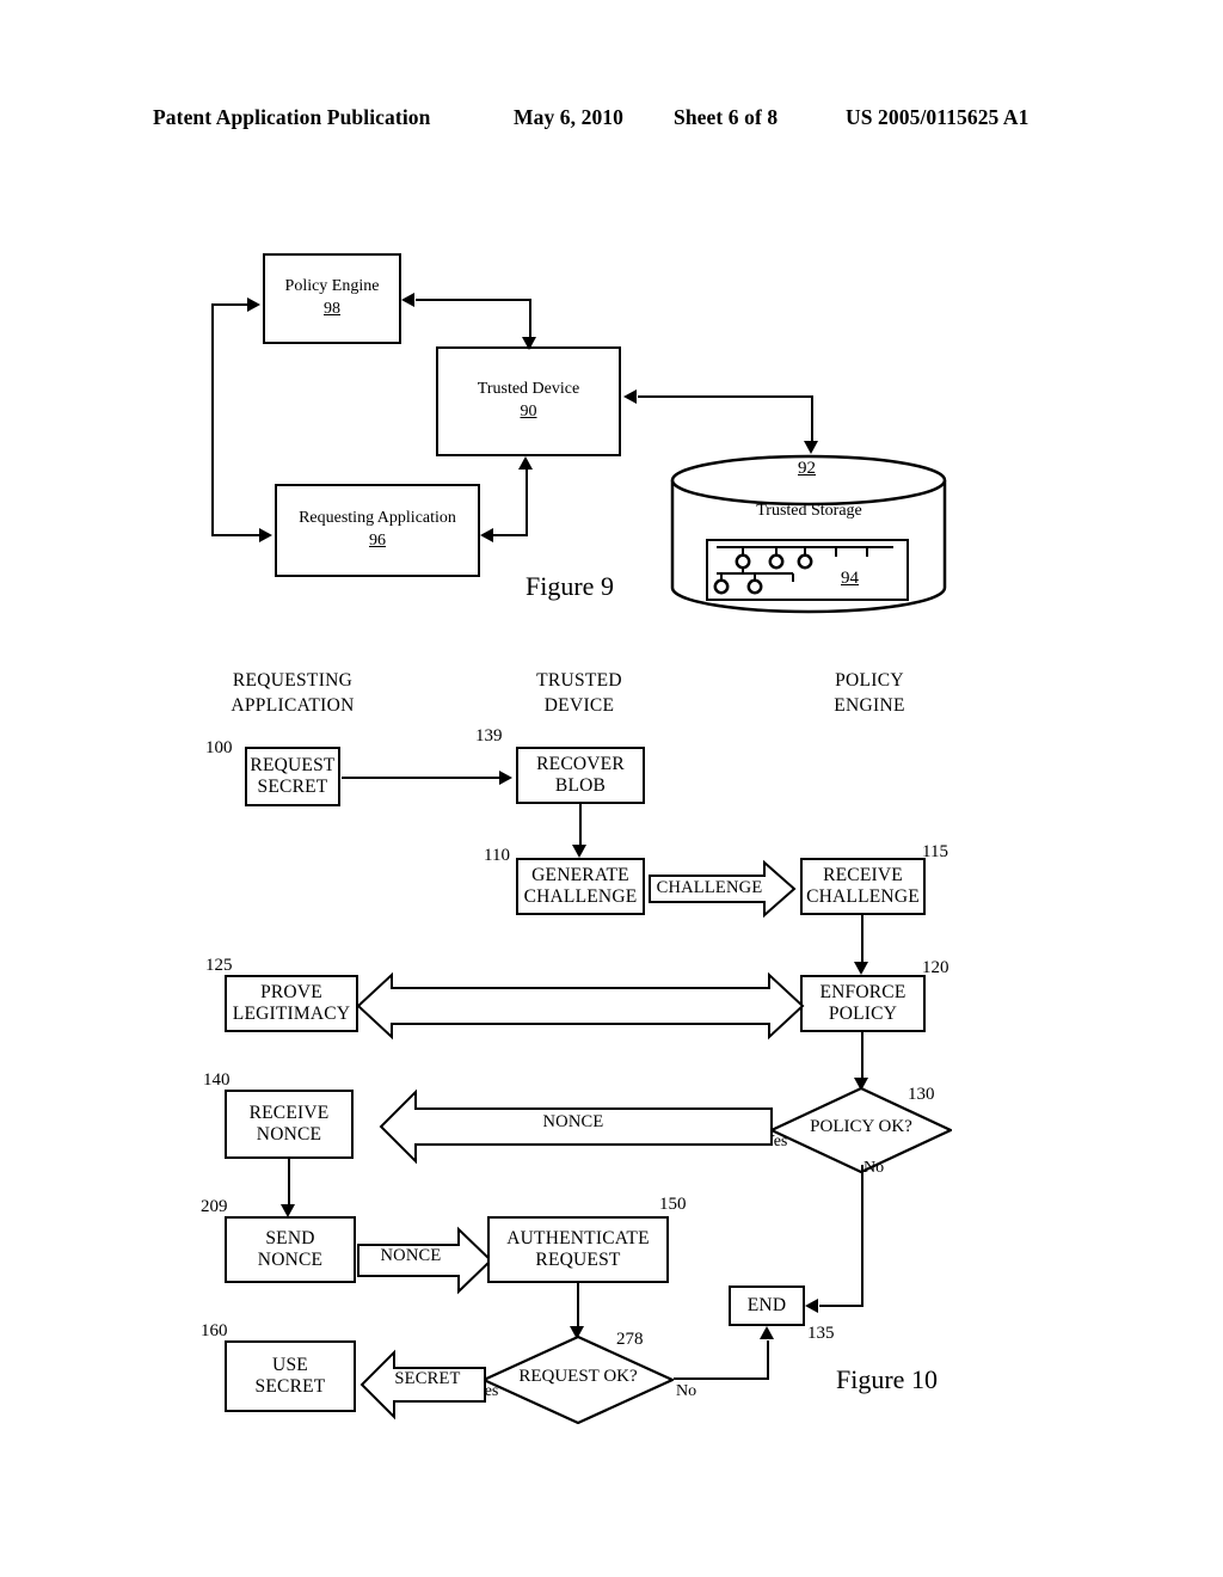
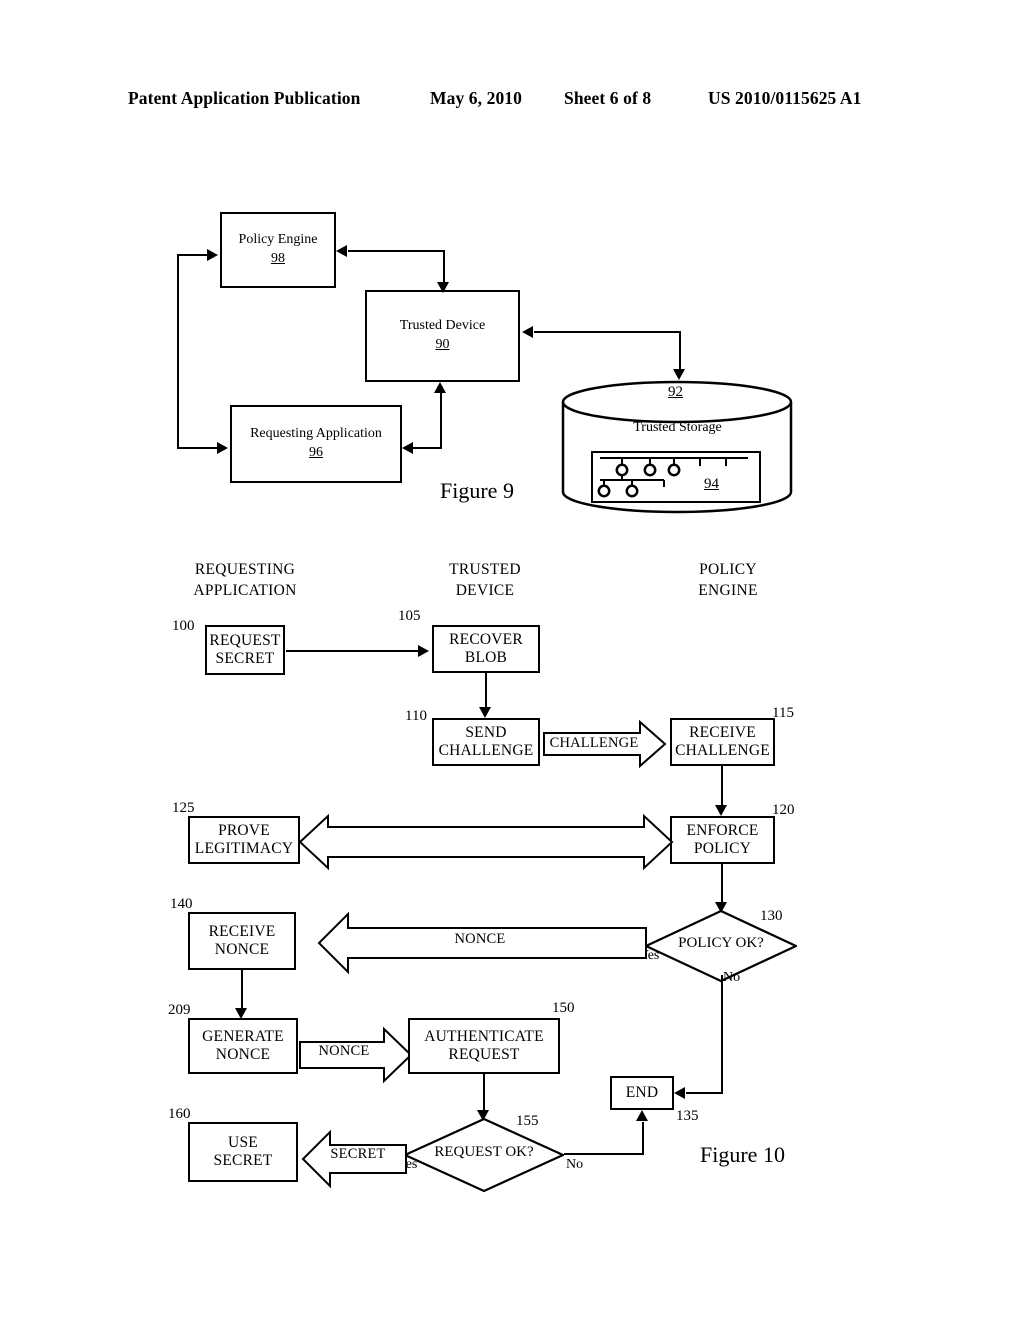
  Patent Application Publication
  May 6, 2010
  Sheet 6 of 8
- US 2005/0115625 A1
+ US 2010/0115625 A1
  Policy Engine
  98
  Trusted Device
  90
  Requesting Application
  96
  92
  Trusted Storage
  94
  Figure 9
  REQUESTING
  APPLICATION
  TRUSTED
  DEVICE
  POLICY
  ENGINE
  REQUEST
  SECRET
  100
  RECOVER
  BLOB
- 139
+ 105
- GENERATE
+ SEND
  CHALLENGE
  110
  CHALLENGE
  RECEIVE
  CHALLENGE
  115
  ENFORCE
  POLICY
  120
  PROVE
  LEGITIMACY
  125
  POLICY OK?
  130
  No
  NONCE
  RECEIVE
  NONCE
  140
- SEND
+ GENERATE
  NONCE
  209
  NONCE
  AUTHENTICATE
  REQUEST
  150
  REQUEST OK?
- 278
+ 155
  No
  SECRET
  USE
  SECRET
  160
  END
  135
  Figure 10
